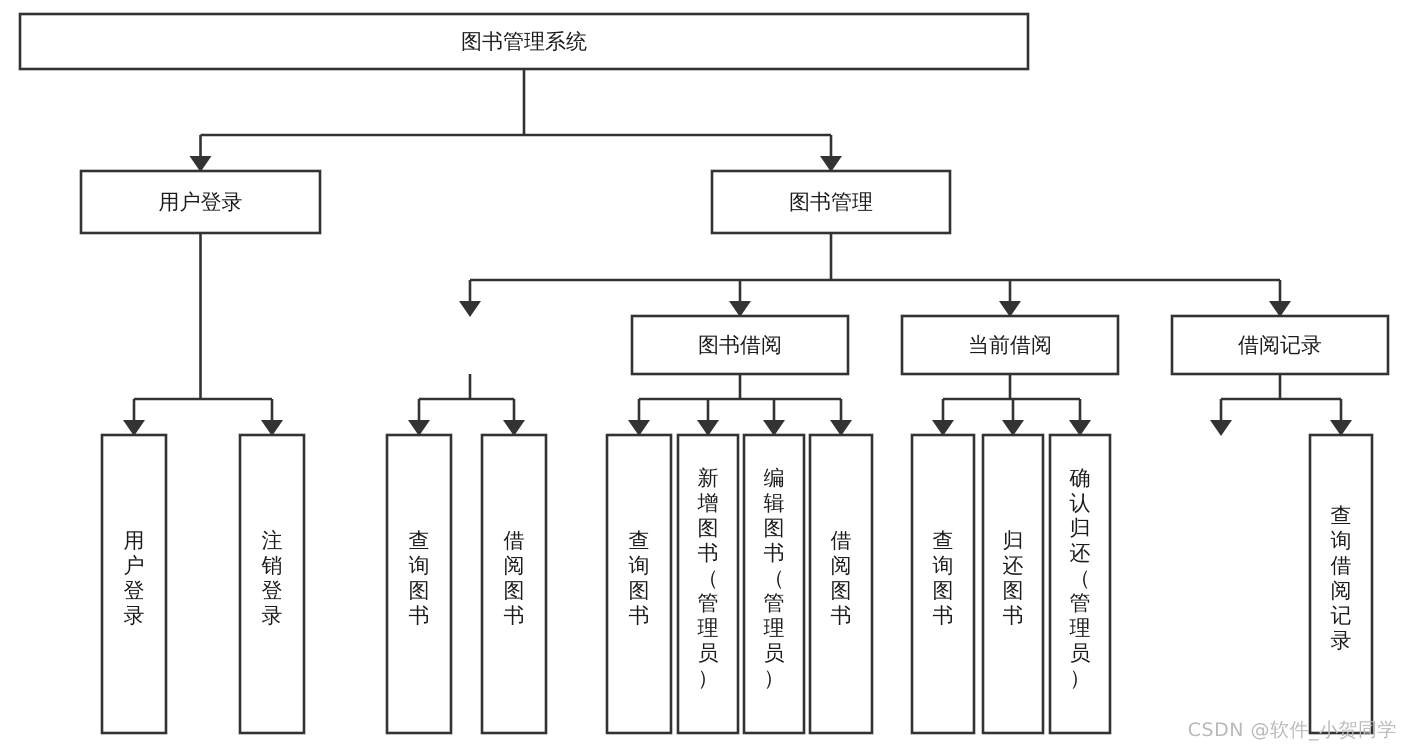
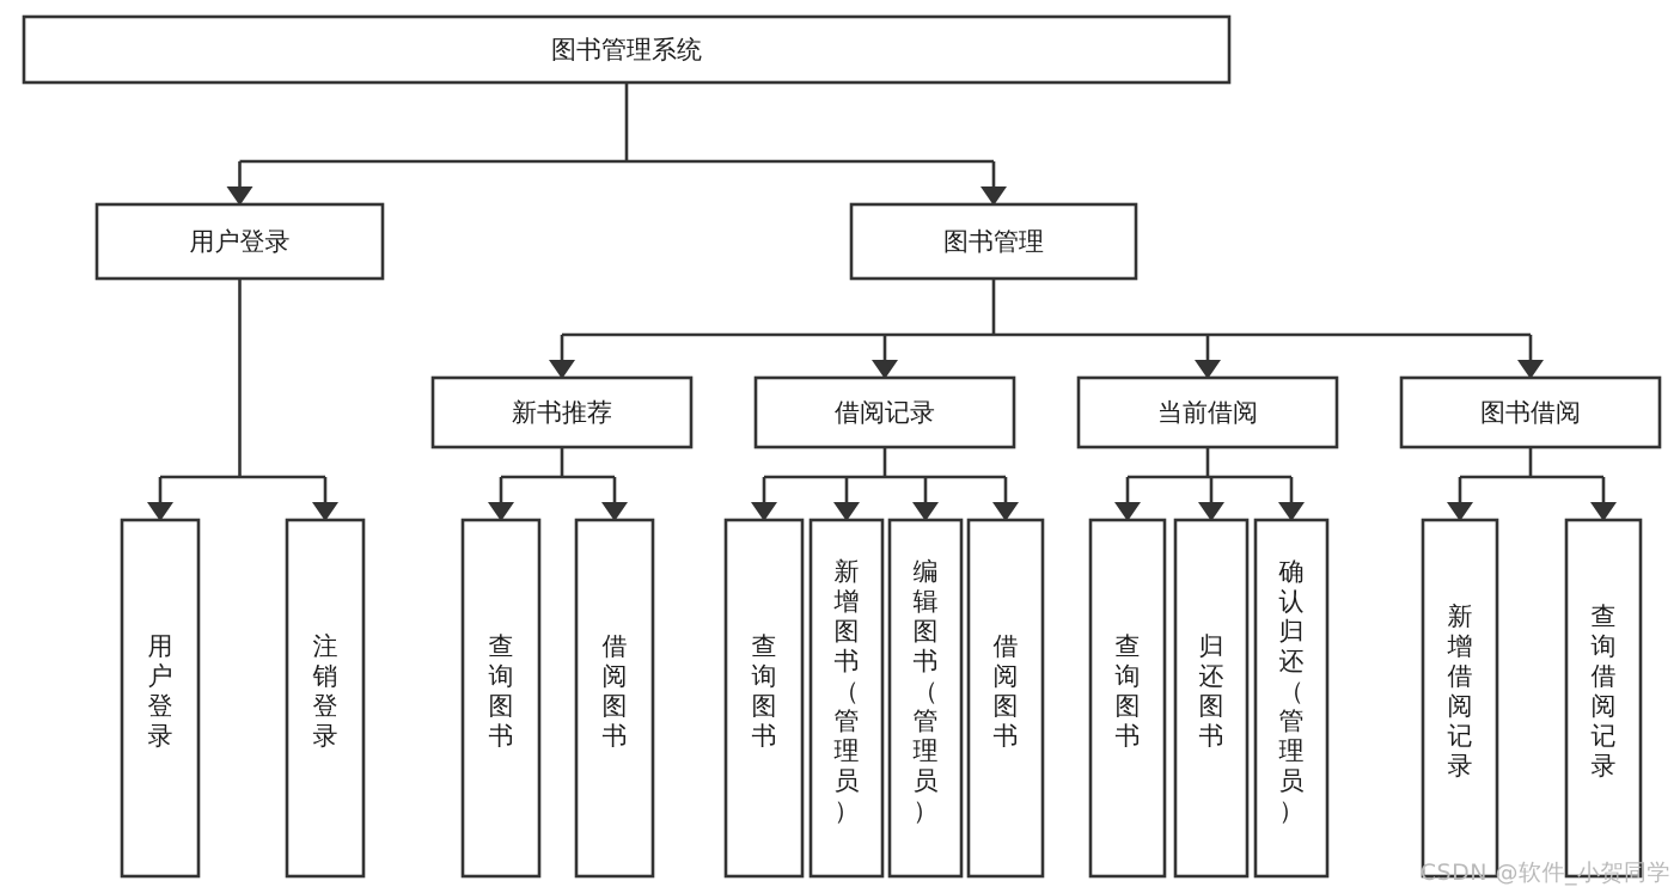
  图书管理系统
  用户登录
  图书管理
+ 新书推荐
- 图书借阅
+ 借阅记录
  当前借阅
- 借阅记录
+ 图书借阅
  用户登录
  注销登录
  查询图书
  借阅图书
  查询图书
  新增图书（管理员）
  编辑图书（管理员）
  借阅图书
  查询图书
  归还图书
  确认归还（管理员）
+ 新增借阅记录
  查询借阅记录
  CSDN @软件_小贺同学
